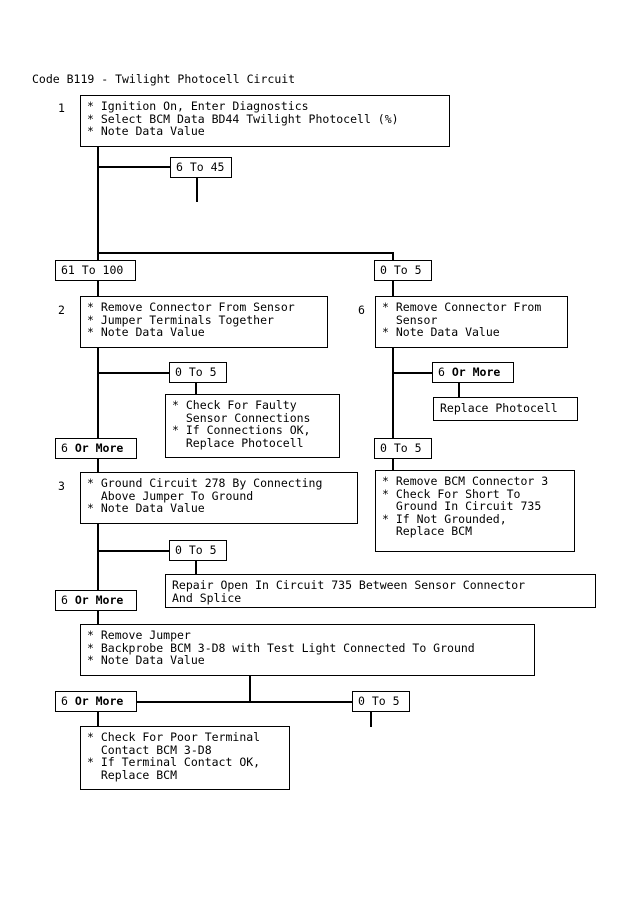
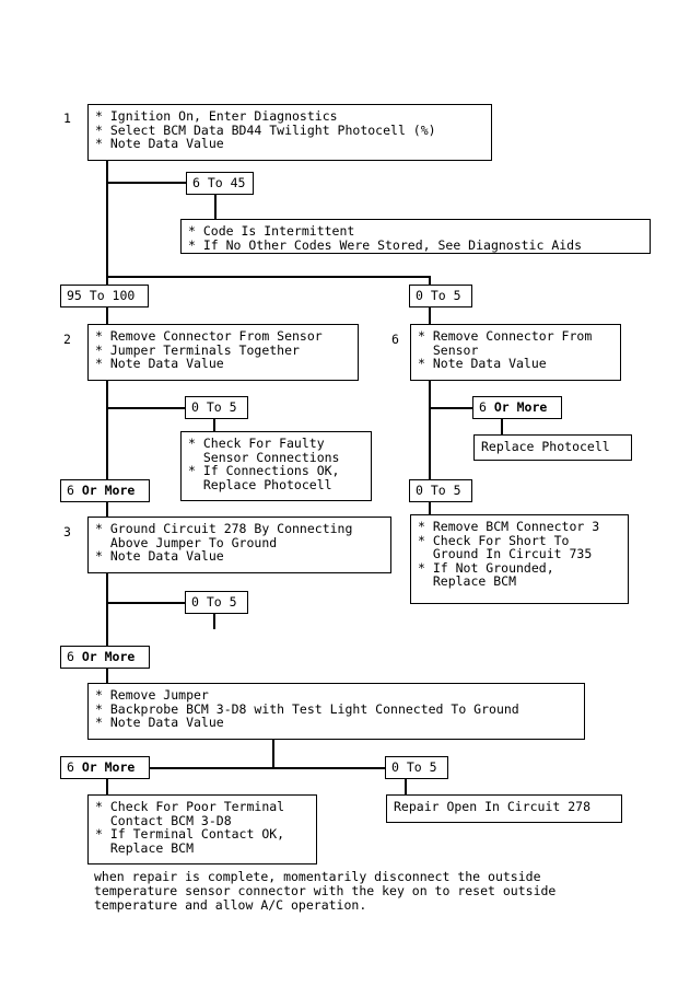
- Code B119 - Twilight Photocell Circuit
  1
  * Ignition On, Enter Diagnostics
  * Select BCM Data BD44 Twilight Photocell (%)
  * Note Data Value
  6 To 45
+ * Code Is Intermittent
+ * If No Other Codes Were Stored, See Diagnostic Aids
- 61 To 100
+ 95 To 100
  0 To 5
  2
  * Remove Connector From Sensor
  * Jumper Terminals Together
  * Note Data Value
  0 To 5
  * Check For Faulty
  Sensor Connections
  * If Connections OK,
  Replace Photocell
  6 Or More
  6
  * Remove Connector From
  Sensor
  * Note Data Value
  6 Or More
  Replace Photocell
  0 To 5
  * Remove BCM Connector 3
  * Check For Short To
  Ground In Circuit 735
  * If Not Grounded,
  Replace BCM
  3
  * Ground Circuit 278 By Connecting
  Above Jumper To Ground
  * Note Data Value
  0 To 5
- Repair Open In Circuit 735 Between Sensor Connector
- And Splice
  6 Or More
  * Remove Jumper
  * Backprobe BCM 3-D8 with Test Light Connected To Ground
  * Note Data Value
  6 Or More
  0 To 5
  * Check For Poor Terminal
  Contact BCM 3-D8
  * If Terminal Contact OK,
  Replace BCM
+ Repair Open In Circuit 278
+ when repair is complete, momentarily disconnect the outside
+ temperature sensor connector with the key on to reset outside
+ temperature and allow A/C operation.
